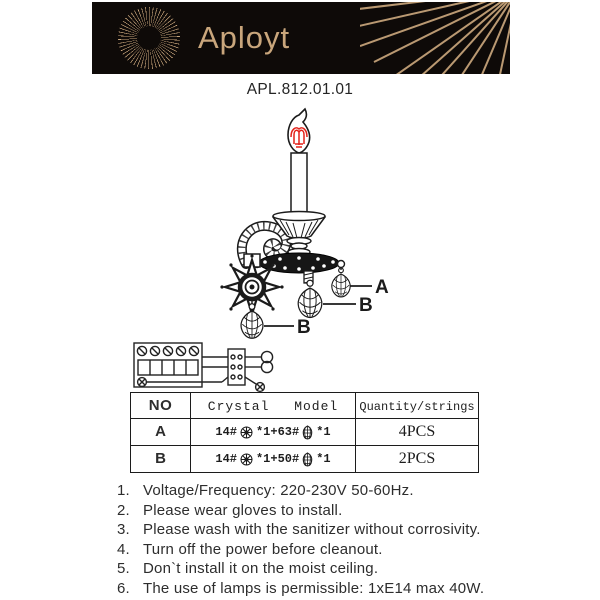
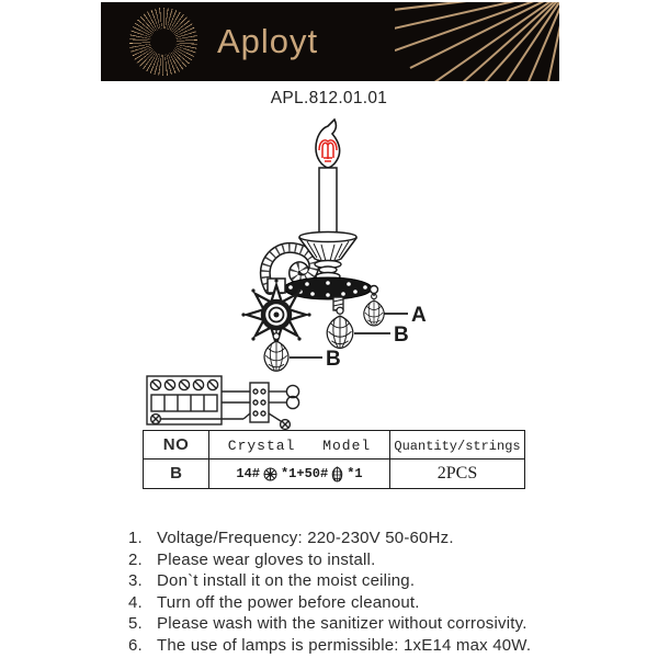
  Aployt
  APL.812.01.01
  A
  B
  B
  NO	Crystal Model	Quantity/strings
- A	14# *1+63# *1	4PCS
  B	14# *1+50# *1	2PCS
  1.
  Voltage/Frequency: 220-230V 50-60Hz.
  2.
  Please wear gloves to install.
  3.
- Please wash with the sanitizer without corrosivity.
+ Don`t install it on the moist ceiling.
  4.
  Turn off the power before cleanout.
  5.
- Don`t install it on the moist ceiling.
+ Please wash with the sanitizer without corrosivity.
  6.
  The use of lamps is permissible: 1xE14 max 40W.
